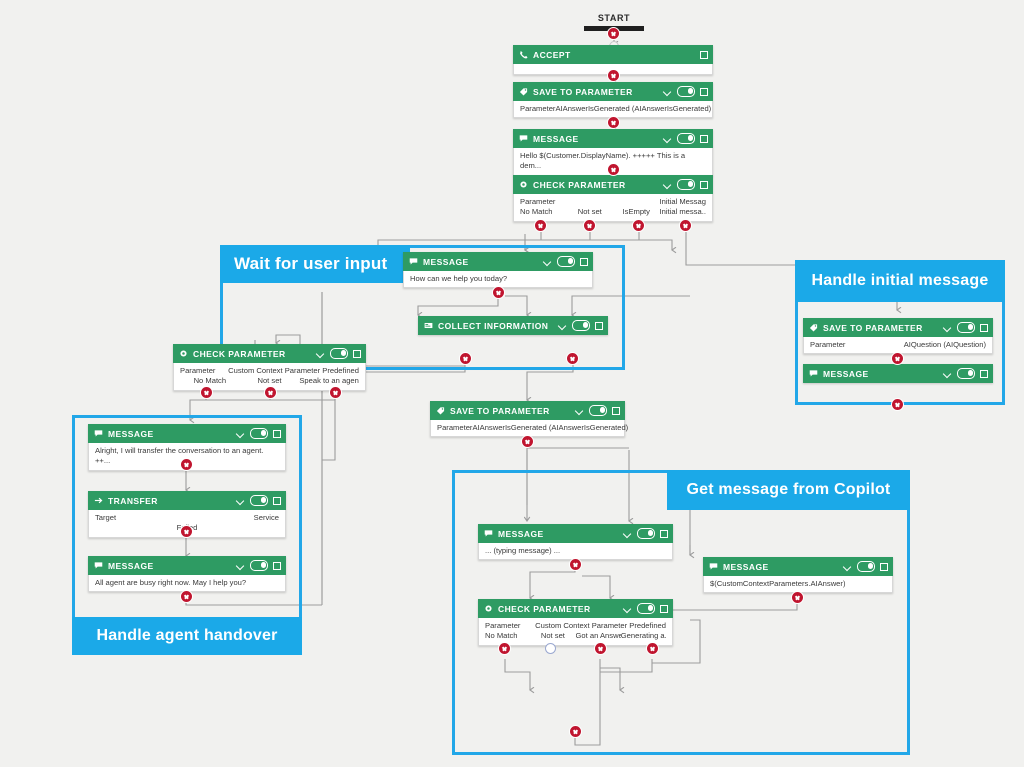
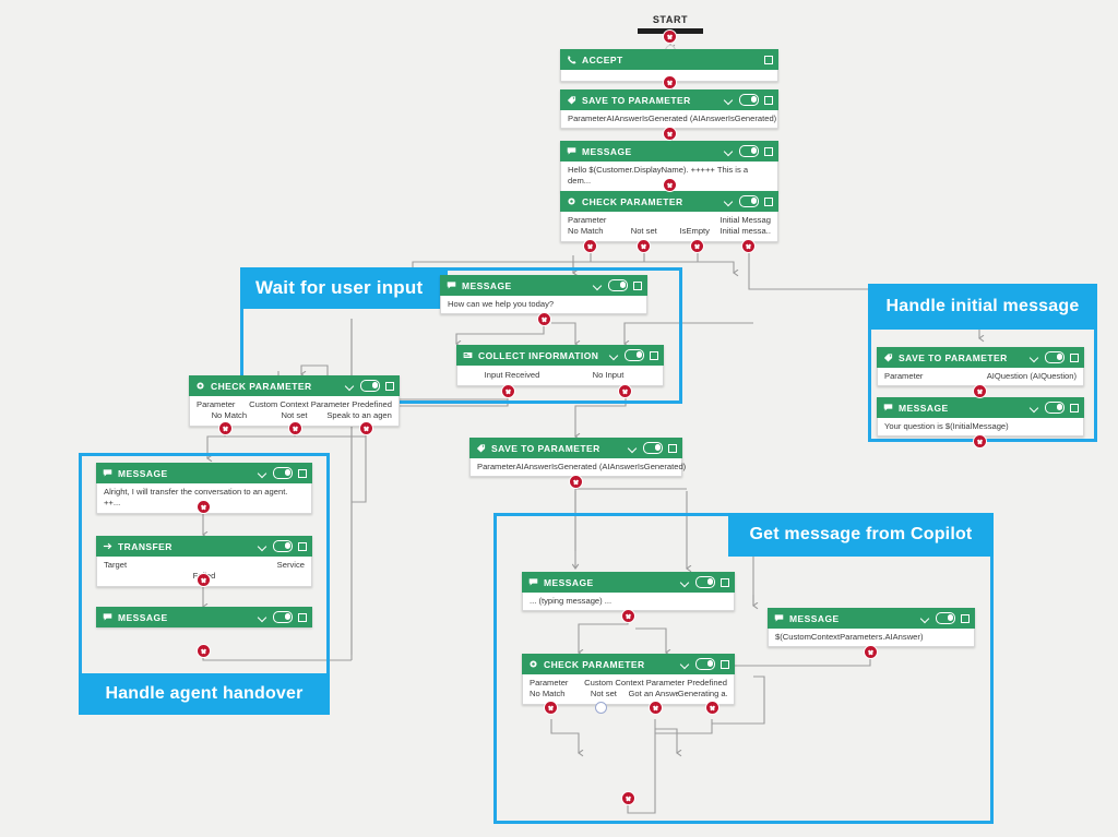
  Wait for user input
  Handle initial message
  Handle agent handover
  Get message from Copilot
  START
  ACCEPT
  SAVE TO PARAMETER
  Parameter
  AIAnswerIsGenerated (AIAnswerIsGenerated)
  MESSAGE
  Hello $(Customer.DisplayName). +++++ This is a dem...
  CHECK PARAMETER
  Parameter
  Initial Messag
  No Match
  Not set
  IsEmpty
  Initial messa..
  MESSAGE
  How can we help you today?
  COLLECT INFORMATION
+ Input Received
+ No Input
  CHECK PARAMETER
  Parameter
  Custom Context Parameter Predefined
  No Match
  Not set
  Speak to an agen
  SAVE TO PARAMETER
  Parameter
  AIAnswerIsGenerated (AIAnswerIsGenerated)
  SAVE TO PARAMETER
  Parameter
  AIQuestion (AIQuestion)
  MESSAGE
+ Your question is $(InitialMessage)
  MESSAGE
  Alright, I will transfer the conversation to an agent. ++...
  TRANSFER
  Target
  Service
  MESSAGE
- All agent are busy right now. May I help you?
  MESSAGE
  ... (typing message) ...
  MESSAGE
  $(CustomContextParameters.AIAnswer)
  CHECK PARAMETER
  Parameter
  Custom Context Parameter Predefined
  No Match
  Not set
  Got an Answe
  Generating a.
